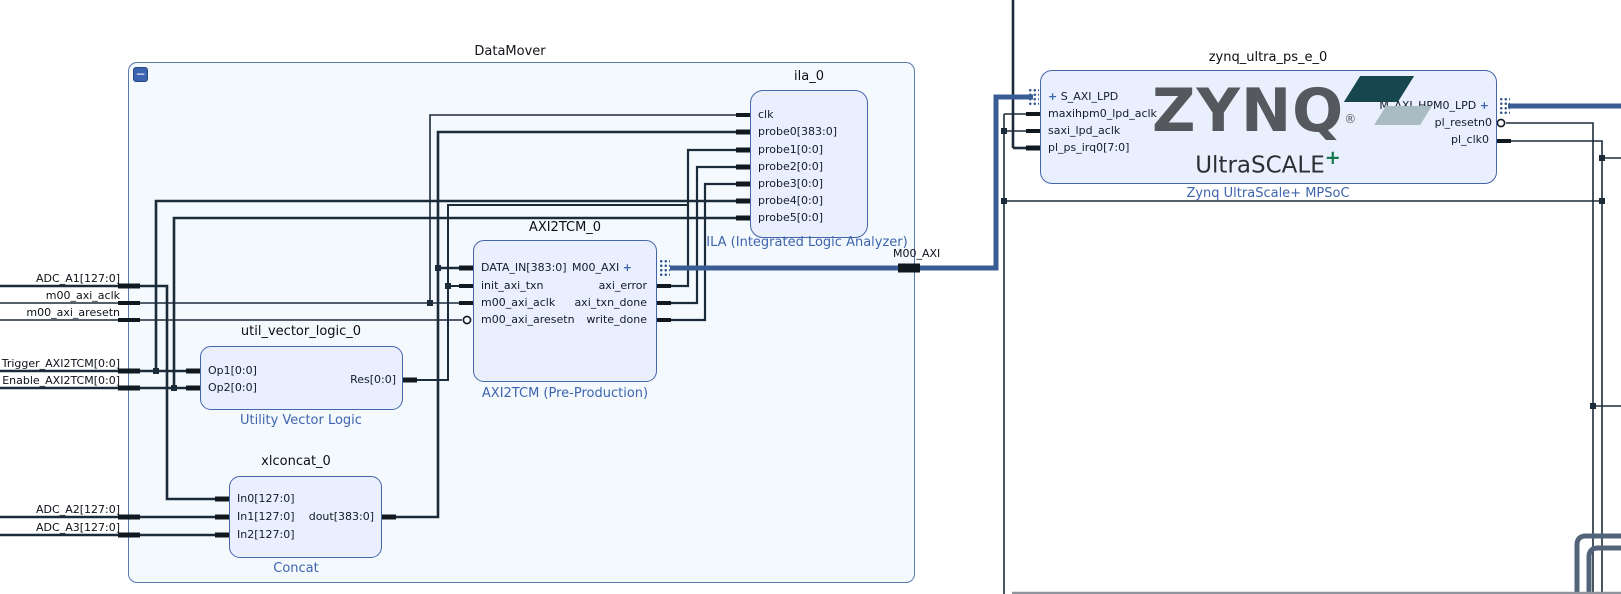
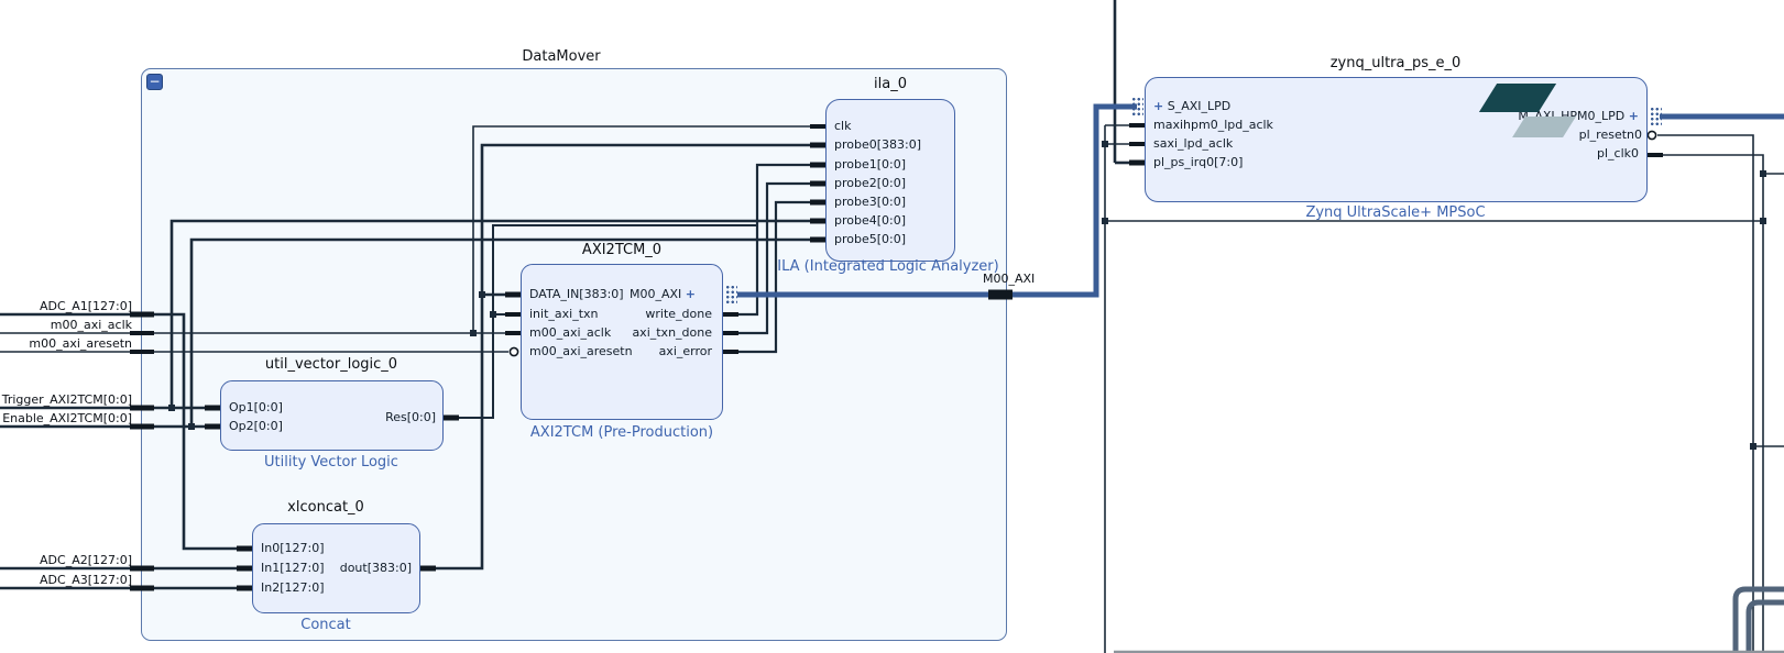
  −
  DataMover
  ila_0
  ILA (Integrated Logic Analyzer)
  clk
  probe0[383:0]
  probe1[0:0]
  probe2[0:0]
  probe3[0:0]
  probe4[0:0]
  probe5[0:0]
  AXI2TCM_0
  AXI2TCM (Pre-Production)
  DATA_IN[383:0]
  init_axi_txn
  m00_axi_aclk
  m00_axi_aresetn
  M00_AXI +
- axi_error
+ write_done
  axi_txn_done
- write_done
+ axi_error
  util_vector_logic_0
  Utility Vector Logic
  Op1[0:0]
  Op2[0:0]
  Res[0:0]
  xlconcat_0
  Concat
  In0[127:0]
  In1[127:0]
  In2[127:0]
  dout[383:0]
  zynq_ultra_ps_e_0
  Zynq UltraScale+ MPSoC
  + S_AXI_LPD
  maxihpm0_lpd_aclk
  saxi_lpd_aclk
  pl_ps_irq0[7:0]
  pl_resetn0
  pl_clk0
- ZYNQ®
- UltraSCALE+
  ADC_A1[127:0]
  m00_axi_aclk
  m00_axi_aresetn
  Trigger_AXI2TCM[0:0]
  Enable_AXI2TCM[0:0]
  ADC_A2[127:0]
  ADC_A3[127:0]
  M00_AXI
